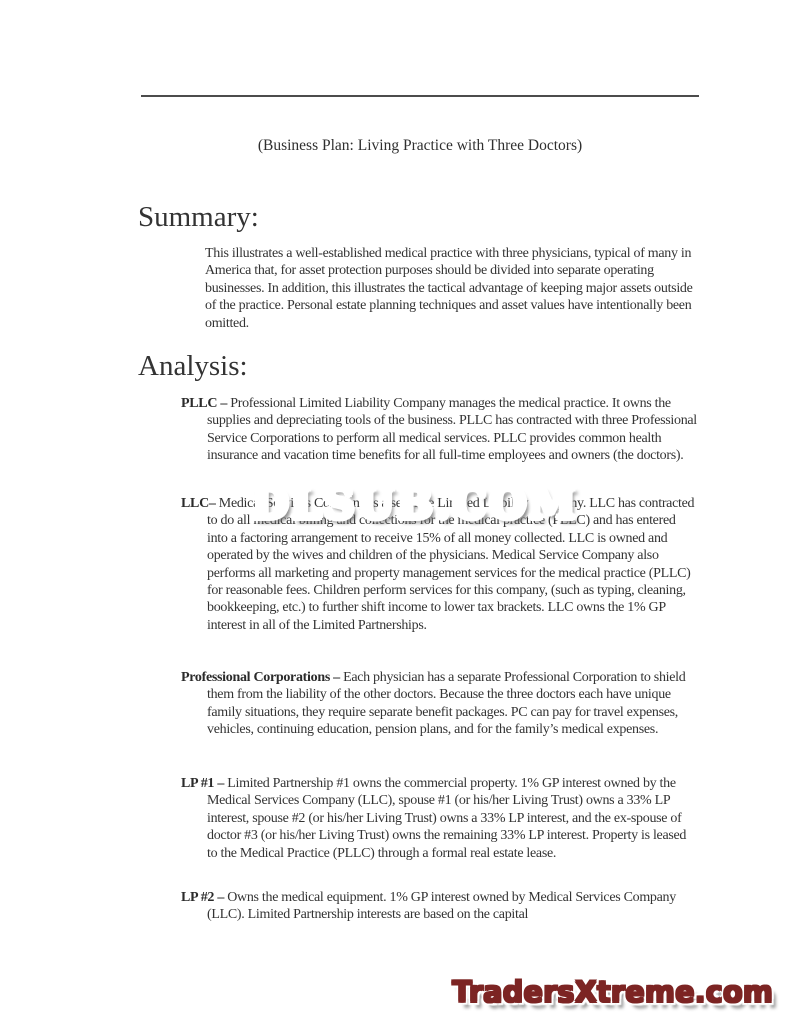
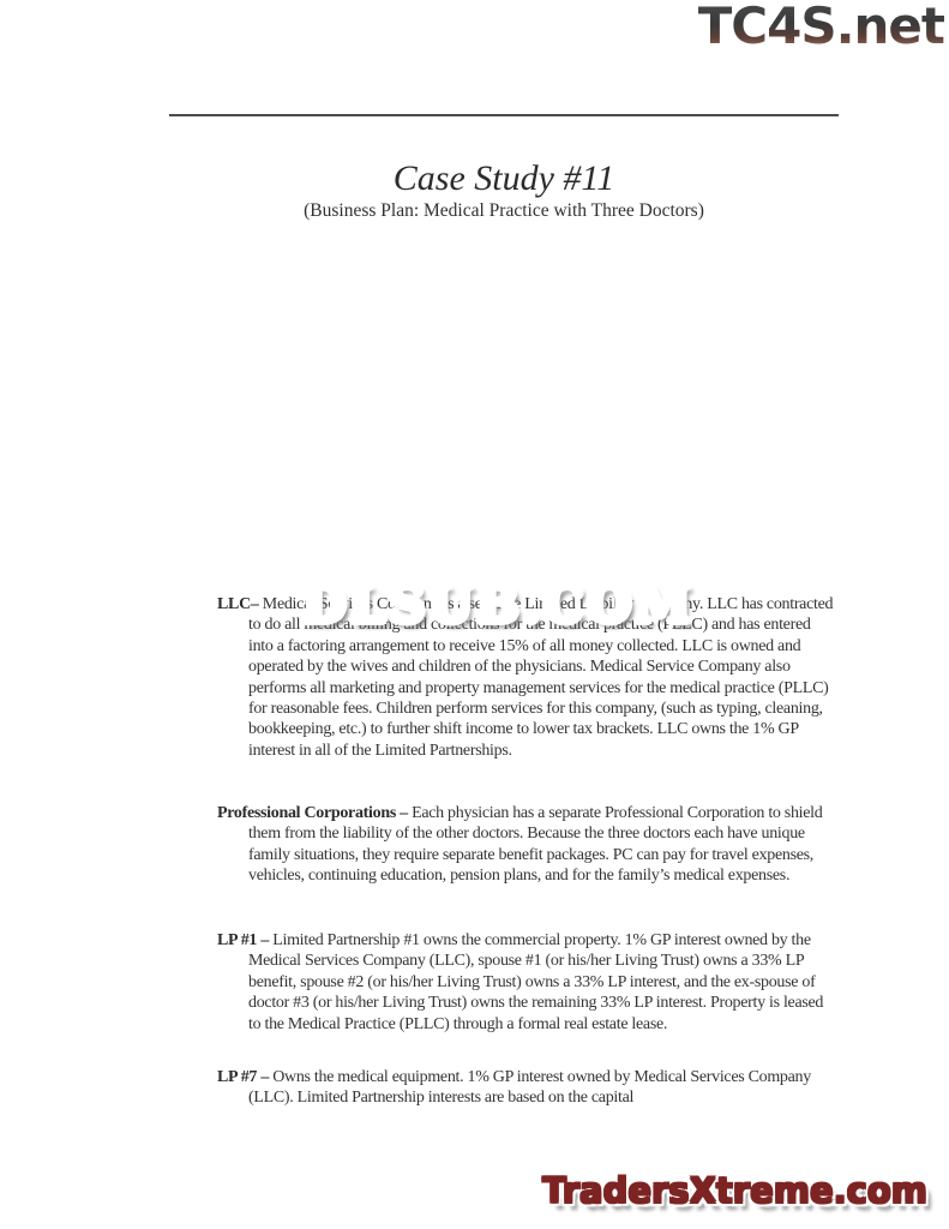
+ TC4S.net
+ Case Study #11
- (Business Plan: Living Practice with Three Doctors)
+ (Business Plan: Medical Practice with Three Doctors)
- Summary:
- This illustrates a well-established medical practice with three physicians, typical of many in America that, for asset protection purposes should be divided into separate operating businesses. In addition, this illustrates the tactical advantage of keeping major assets outside of the practice. Personal estate planning techniques and asset values have intentionally been omitted.
- Analysis:
- PLLC – Professional Limited Liability Company manages the medical practice. It owns the supplies and depreciating tools of the business. PLLC has contracted with three Professional Service Corporations to perform all medical services. PLLC provides common health insurance and vacation time benefits for all full-time employees and owners (the doctors).
  LLC– Medicy. LLC has contracted to do allC) and has entered into a factoring arrangement to receive 15% of all money collected. LLC is owned and operated by the wives and children of the physicians. Medical Service Company also performs all marketing and property management services for the medical practice (PLLC) for reasonable fees. Children perform services for this company, (such as typing, cleaning, bookkeeping, etc.) to further shift income to lower tax brackets. LLC owns the 1% GP interest in all of the Limited Partnerships.
  Professional Corporations – Each physician has a separate Professional Corporation to shield them from the liability of the other doctors. Because the three doctors each have unique family situations, they require separate benefit packages. PC can pay for travel expenses, vehicles, continuing education, pension plans, and for the family’s medical expenses.
- LP #1 – Limited Partnership #1 owns the commercial property. 1% GP interest owned by the Medical Services Company (LLC), spouse #1 (or his/her Living Trust) owns a 33% LP interest, spouse #2 (or his/her Living Trust) owns a 33% LP interest, and the ex-spouse of doctor #3 (or his/her Living Trust) owns the remaining 33% LP interest. Property is leased to the Medical Practice (PLLC) through a formal real estate lease.
+ LP #1 – Limited Partnership #1 owns the commercial property. 1% GP interest owned by the Medical Services Company (LLC), spouse #1 (or his/her Living Trust) owns a 33% LP benefit, spouse #2 (or his/her Living Trust) owns a 33% LP interest, and the ex-spouse of doctor #3 (or his/her Living Trust) owns the remaining 33% LP interest. Property is leased to the Medical Practice (PLLC) through a formal real estate lease.
- LP #2 – Owns the medical equipment. 1% GP interest owned by Medical Services Company (LLC). Limited Partnership interests are based on the capital
+ LP #7 – Owns the medical equipment. 1% GP interest owned by Medical Services Company (LLC). Limited Partnership interests are based on the capital
  DLSUB.COM
  TradersXtreme.com
